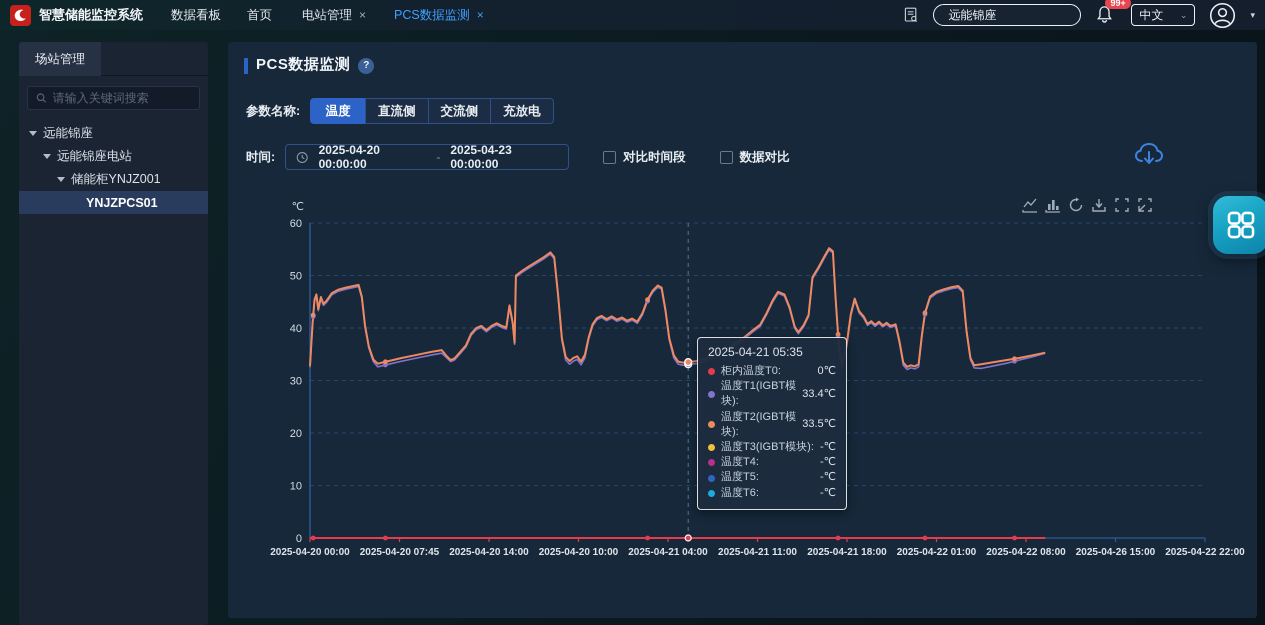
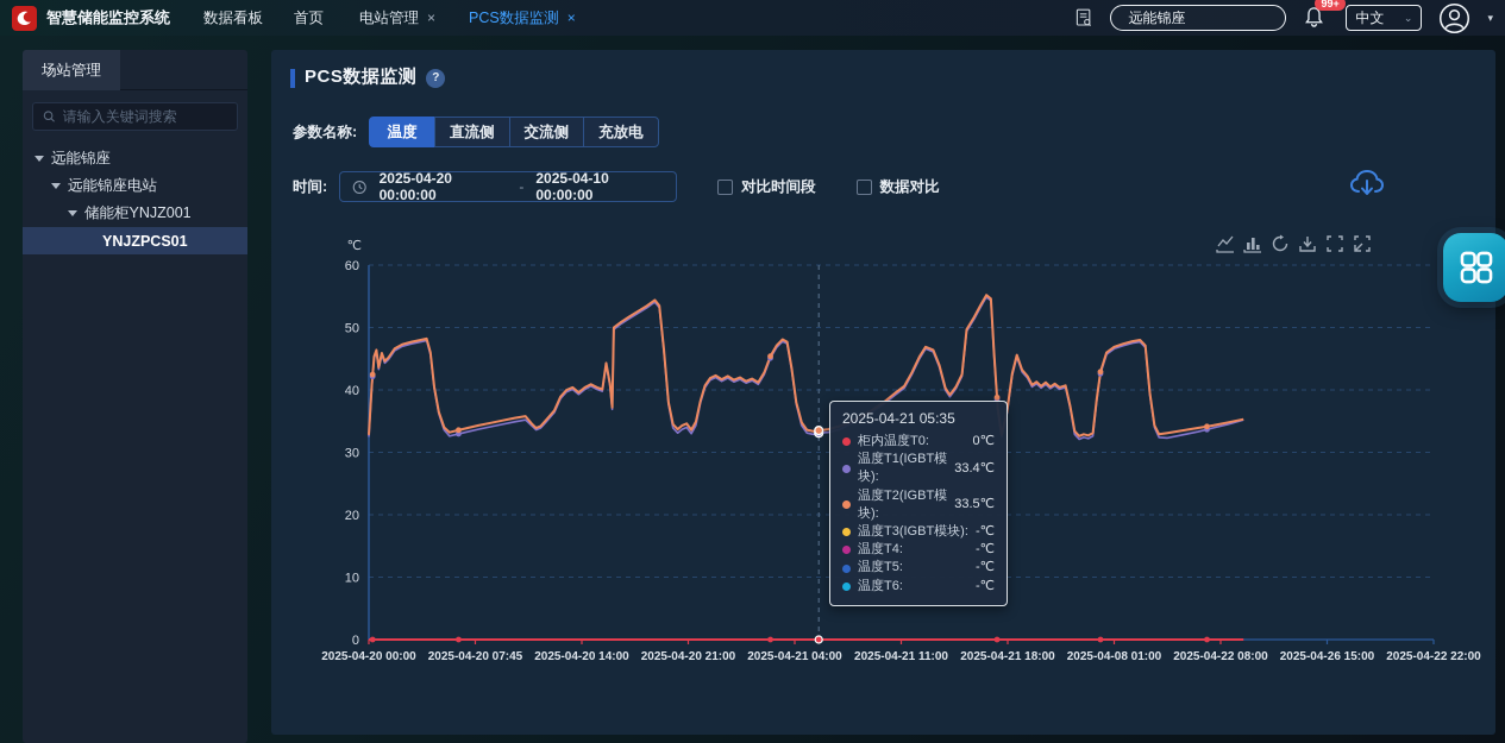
  智慧储能监控系统
  数据看板
  首页
  电站管理
  ×
  PCS数据监测
  ×
  远能锦座
  99+
  中文
  ⌄
  ▾
  场站管理
  请输入关键词搜索
  远能锦座
  远能锦座电站
  储能柜YNJZ001
  YNJZPCS01
  PCS数据监测
  ?
  参数名称:
  温度
  直流侧
  交流侧
  充放电
  时间:
  2025-04-20 00:00:00
  -
- 2025-04-23 00:00:00
+ 2025-04-10 00:00:00
  对比时间段
  数据对比
  0
  10
  20
  30
  40
  50
  60
  ℃
  2025-04-20 00:00
  2025-04-20 07:45
  2025-04-20 14:00
- 2025-04-20 10:00
+ 2025-04-20 21:00
  2025-04-21 04:00
  2025-04-21 11:00
  2025-04-21 18:00
- 2025-04-22 01:00
+ 2025-04-08 01:00
  2025-04-22 08:00
  2025-04-26 15:00
  2025-04-22 22:00
  2025-04-21 05:35
  柜内温度T0:
  0℃
  温度T1(IGBT模块):
  33.4℃
  温度T2(IGBT模块):
  33.5℃
  温度T3(IGBT模块):
  -℃
  温度T4:
  -℃
  温度T5:
  -℃
  温度T6:
  -℃
